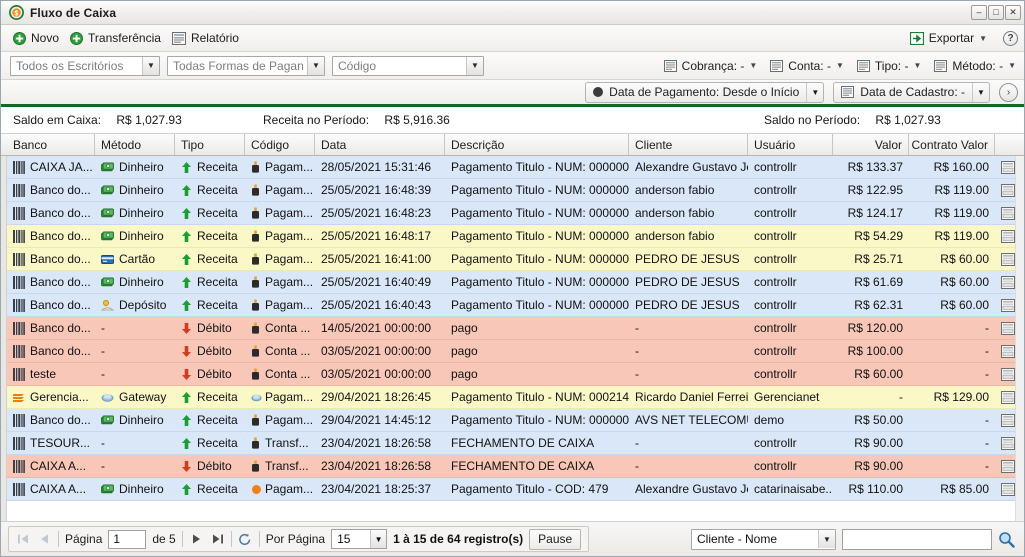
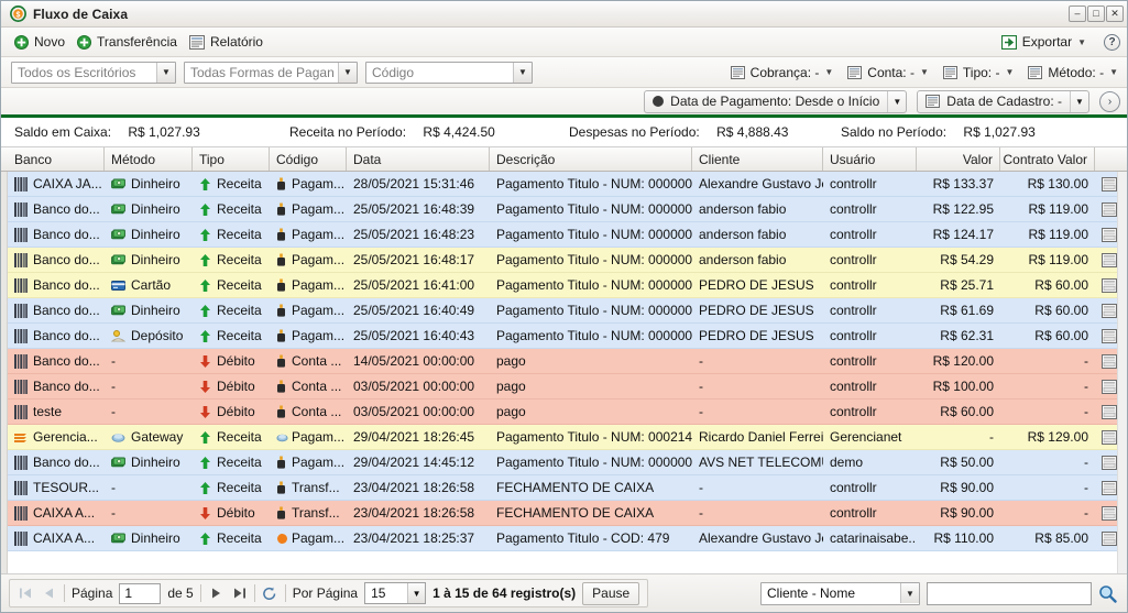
  Fluxo de Caixa
  –
  □
  ✕
  Novo
  Transferência
  Relatório
  Exportar
  ▼
  ?
  Todos os Escritórios
  ▼
  Todas Formas de Pagan
  ▼
  Código
  ▼
  Cobrança: -
  ▼
  Conta: -
  ▼
  Tipo: -
  ▼
  Método: -
  ▼
  Data de Pagamento: Desde o Início
  ▼
  Data de Cadastro: -
  ▼
  ›
  Saldo em Caixa: R$ 1,027.93
- Receita no Período: R$ 5,916.36
+ Receita no Período: R$ 4,424.50
+ Despesas no Período: R$ 4,888.43
  Saldo no Período: R$ 1,027.93
  Banco
  Método
  Tipo
  Código
  Data
  Descrição
  Cliente
  Usuário
  Valor
  Contrato Valor
  CAIXA JA...
  Dinheiro
  Receita
  Pagam...
  28/05/2021 15:31:46
  Pagamento Titulo - NUM: 000000
  Alexandre Gustavo J
  controllr
  R$ 133.37
- R$ 160.00
+ R$ 130.00
  Banco do...
  Dinheiro
  Receita
  Pagam...
  25/05/2021 16:48:39
  Pagamento Titulo - NUM: 000000
  anderson fabio
  controllr
  R$ 122.95
  R$ 119.00
  Banco do...
  Dinheiro
  Receita
  Pagam...
  25/05/2021 16:48:23
  Pagamento Titulo - NUM: 000000
  anderson fabio
  controllr
  R$ 124.17
  R$ 119.00
  Banco do...
  Dinheiro
  Receita
  Pagam...
  25/05/2021 16:48:17
  Pagamento Titulo - NUM: 000000
  anderson fabio
  controllr
  R$ 54.29
  R$ 119.00
  Banco do...
  Cartão
  Receita
  Pagam...
  25/05/2021 16:41:00
  Pagamento Titulo - NUM: 000000
  PEDRO DE JESUS
  controllr
  R$ 25.71
  R$ 60.00
  Banco do...
  Dinheiro
  Receita
  Pagam...
  25/05/2021 16:40:49
  Pagamento Titulo - NUM: 000000
  PEDRO DE JESUS
  controllr
  R$ 61.69
  R$ 60.00
  Banco do...
  Depósito
  Receita
  Pagam...
  25/05/2021 16:40:43
  Pagamento Titulo - NUM: 000000
  PEDRO DE JESUS
  controllr
  R$ 62.31
  R$ 60.00
  Banco do...
  -
  Débito
  Conta ...
  14/05/2021 00:00:00
  pago
  -
  controllr
  R$ 120.00
  -
  Banco do...
  -
  Débito
  Conta ...
  03/05/2021 00:00:00
  pago
  -
  controllr
  R$ 100.00
  -
  teste
  -
  Débito
  Conta ...
  03/05/2021 00:00:00
  pago
  -
  controllr
  R$ 60.00
  -
  Gerencia...
  Gateway
  Receita
  Pagam...
  29/04/2021 18:26:45
  Pagamento Titulo - NUM: 000214
  Ricardo Daniel Ferrei
  Gerencianet
  -
  R$ 129.00
  Banco do...
  Dinheiro
  Receita
  Pagam...
  29/04/2021 14:45:12
  Pagamento Titulo - NUM: 000000
  AVS NET TELECOM
  demo
  R$ 50.00
  -
  TESOUR...
  -
  Receita
  Transf...
  23/04/2021 18:26:58
  FECHAMENTO DE CAIXA
  -
  controllr
  R$ 90.00
  -
  CAIXA A...
  -
  Débito
  Transf...
  23/04/2021 18:26:58
  FECHAMENTO DE CAIXA
  -
  controllr
  R$ 90.00
  -
  CAIXA A...
  Dinheiro
  Receita
  Pagam...
  23/04/2021 18:25:37
  Pagamento Titulo - COD: 479
  Alexandre Gustavo J
  catarinaisabe..
  R$ 110.00
  R$ 85.00
  Página
  1
  de 5
  Por Página
  15
  ▼
  1 à 15 de 64 registro(s)
  Pause
  Cliente - Nome
  ▼
